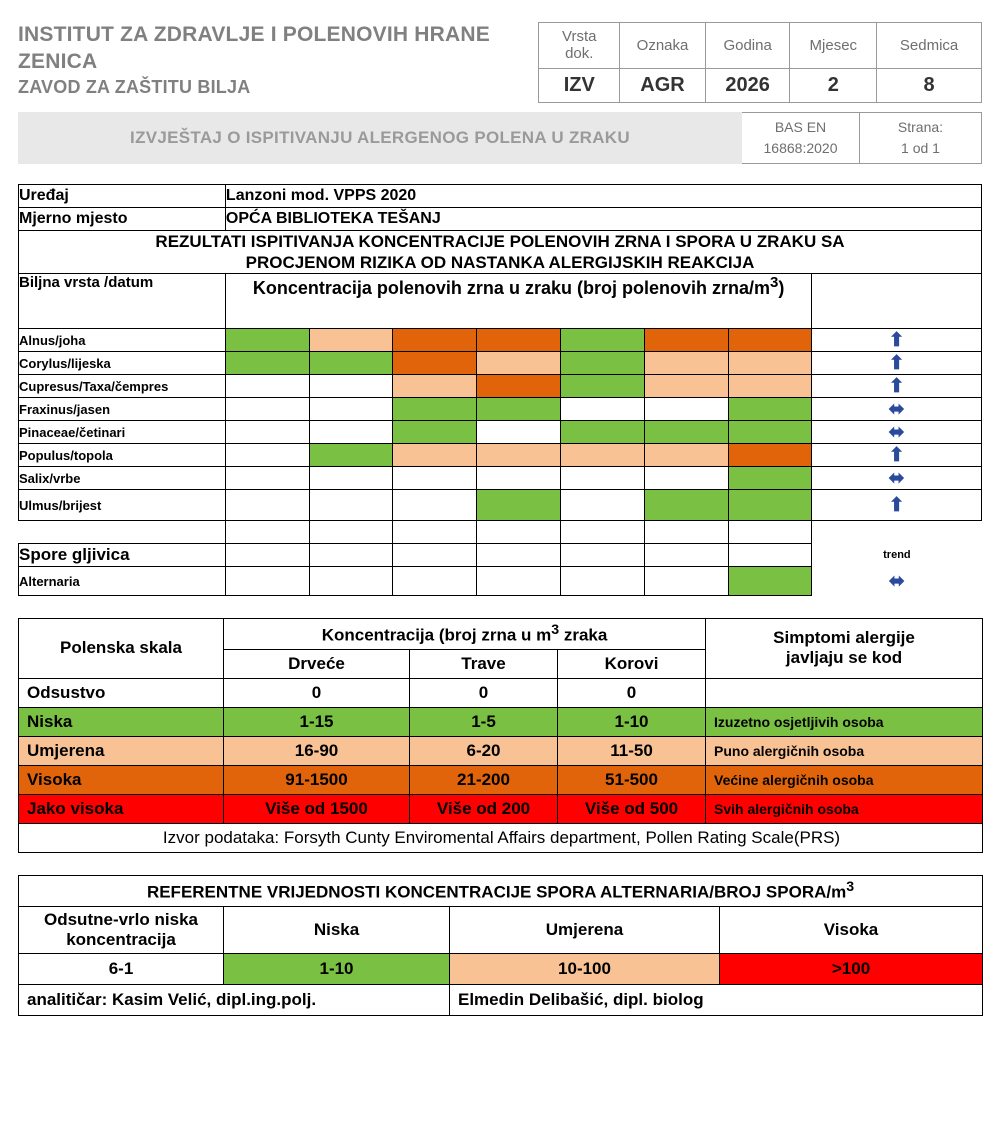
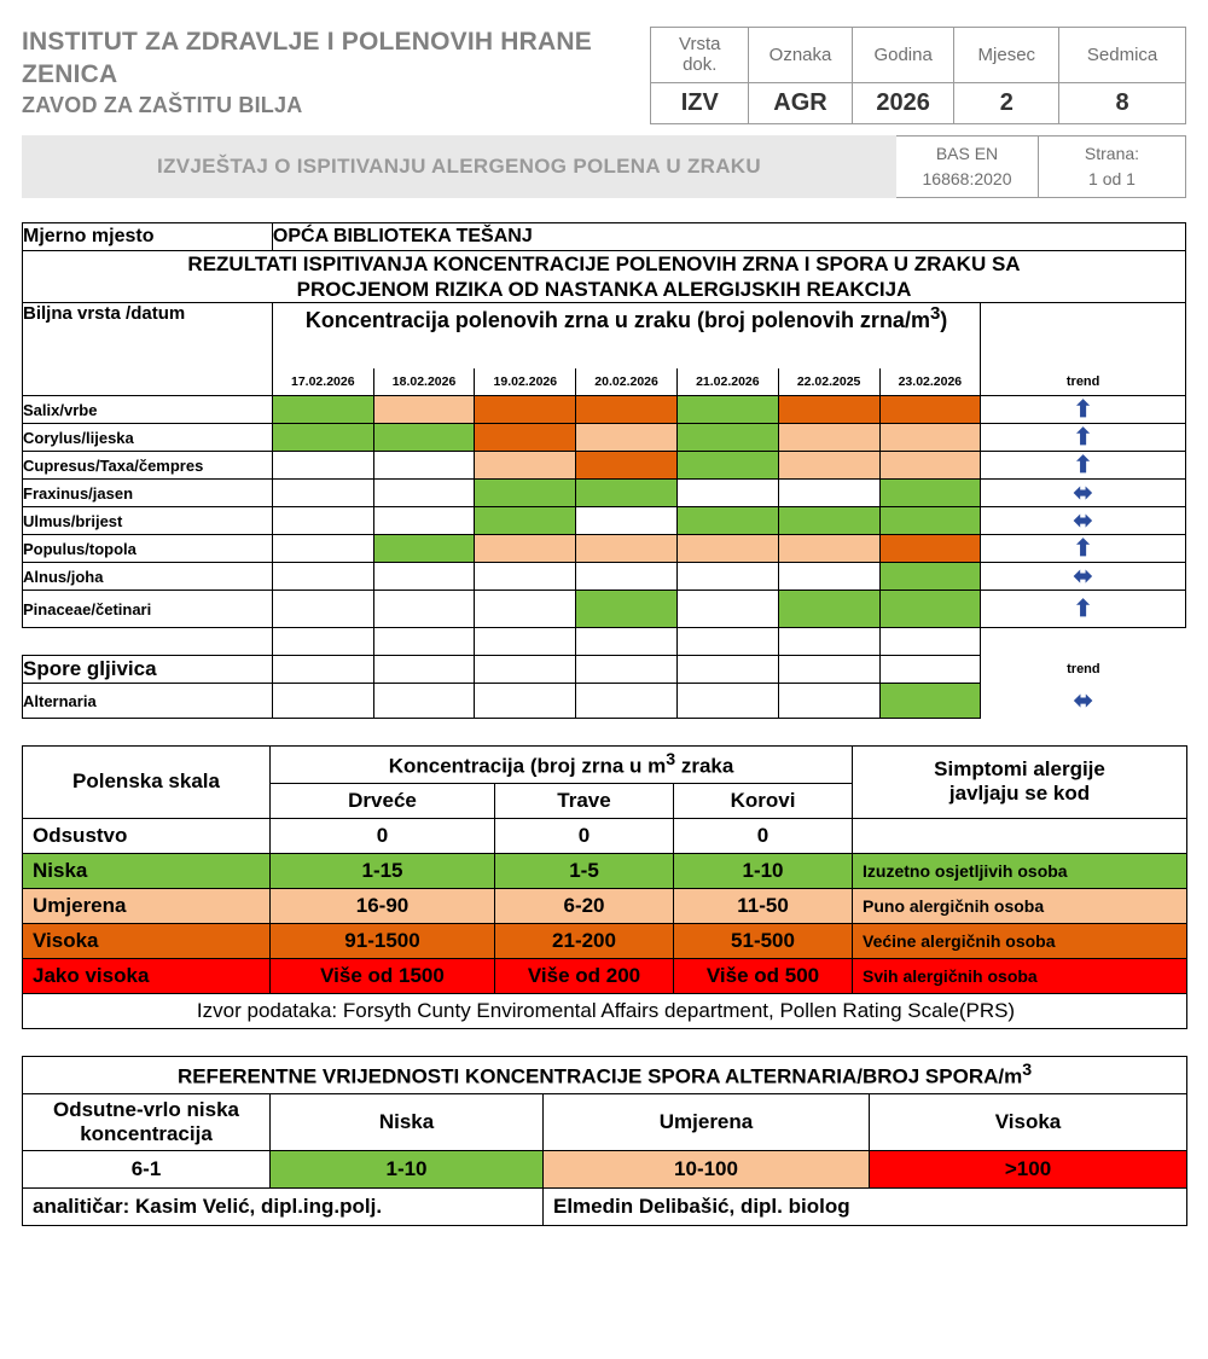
  INSTITUT ZA ZDRAVLJE I POLENOVIH HRANE
  ZENICA
  ZAVOD ZA ZAŠTITU BILJA
  Vrsta dok.	Oznaka	Godina	Mjesec	Sedmica
  IZV	AGR	2026	2	8
  IZVJEŠTAJ O ISPITIVANJU ALERGENOG POLENA U ZRAKU
  BAS EN
  16868:2020
  Strana:
  1 od 1
- Uređaj	Lanzoni mod. VPPS 2020
  Mjerno mjesto	OPĆA BIBLIOTEKA TEŠANJ
  REZULTATI ISPITIVANJA KONCENTRACIJE POLENOVIH ZRNA I SPORA U ZRAKU SA PROCJENOM RIZIKA OD NASTANKA ALERGIJSKIH REAKCIJA
  Biljna vrsta /datum	Koncentracija polenovih zrna u zraku (broj polenovih zrna/m3)
+ 	17.02.2026	18.02.2026	19.02.2026	20.02.2026	21.02.2026	22.02.2025	23.02.2026	trend
- Alnus/joha								⬆
+ Salix/vrbe								⬆
  Corylus/lijeska								⬆
  Cupresus/Taxa/čempres								⬆
  Fraxinus/jasen								⬌
- Pinaceae/četinari								⬌
+ Ulmus/brijest								⬌
  Populus/topola								⬆
- Salix/vrbe								⬌
+ Alnus/joha								⬌
- Ulmus/brijest								⬆
+ Pinaceae/četinari								⬆
  Spore gljivica								trend
  Alternaria								⬌
  Polenska skala	Koncentracija (broj zrna u m3 zraka	Simptomi alergije javljaju se kod
  Drveće	Trave	Korovi
  Odsustvo	0	0	0
  Niska	1-15	1-5	1-10	Izuzetno osjetljivih osoba
  Umjerena	16-90	6-20	11-50	Puno alergičnih osoba
  Visoka	91-1500	21-200	51-500	Većine alergičnih osoba
  Jako visoka	Više od 1500	Više od 200	Više od 500	Svih alergičnih osoba
  Izvor podataka: Forsyth Cunty Enviromental Affairs department, Pollen Rating Scale(PRS)
  REFERENTNE VRIJEDNOSTI KONCENTRACIJE SPORA ALTERNARIA/BROJ SPORA/m3
  Odsutne-vrlo niska koncentracija	Niska	Umjerena	Visoka
  6-1	1-10	10-100	>100
  analitičar: Kasim Velić, dipl.ing.polj.	Elmedin Delibašić, dipl. biolog
